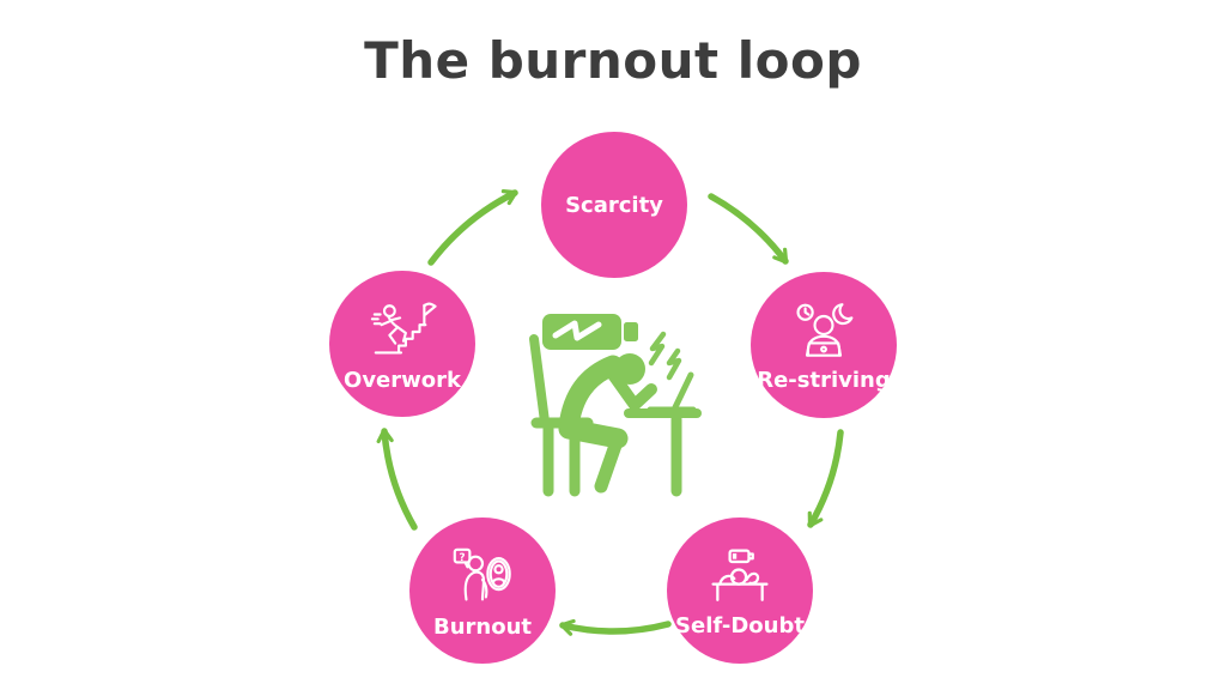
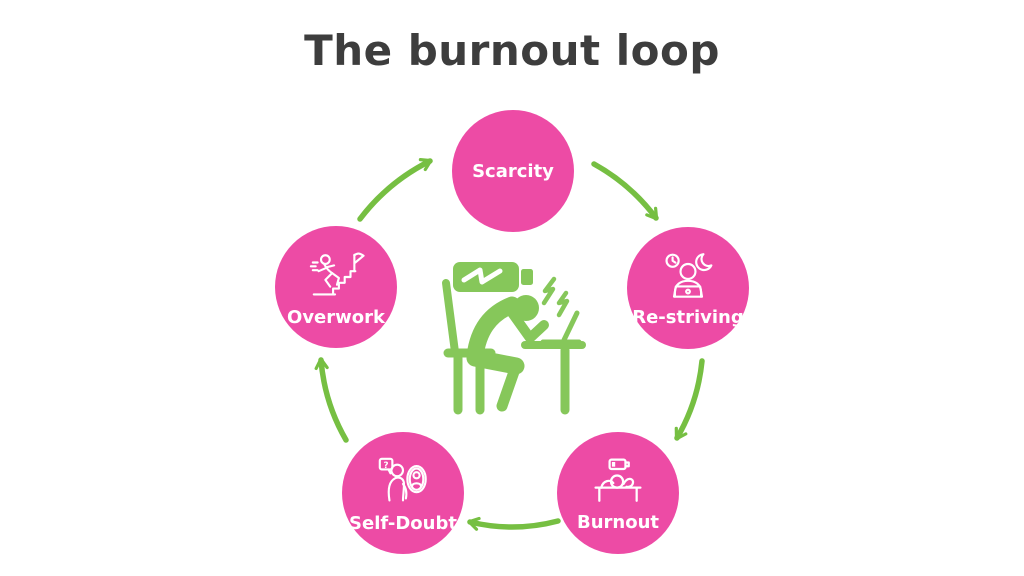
  The burnout loop
  Scarcity
  Re-striving
- Self-Doubt
+ Burnout
  ?
- Burnout
+ Self-Doubt
  Overwork
